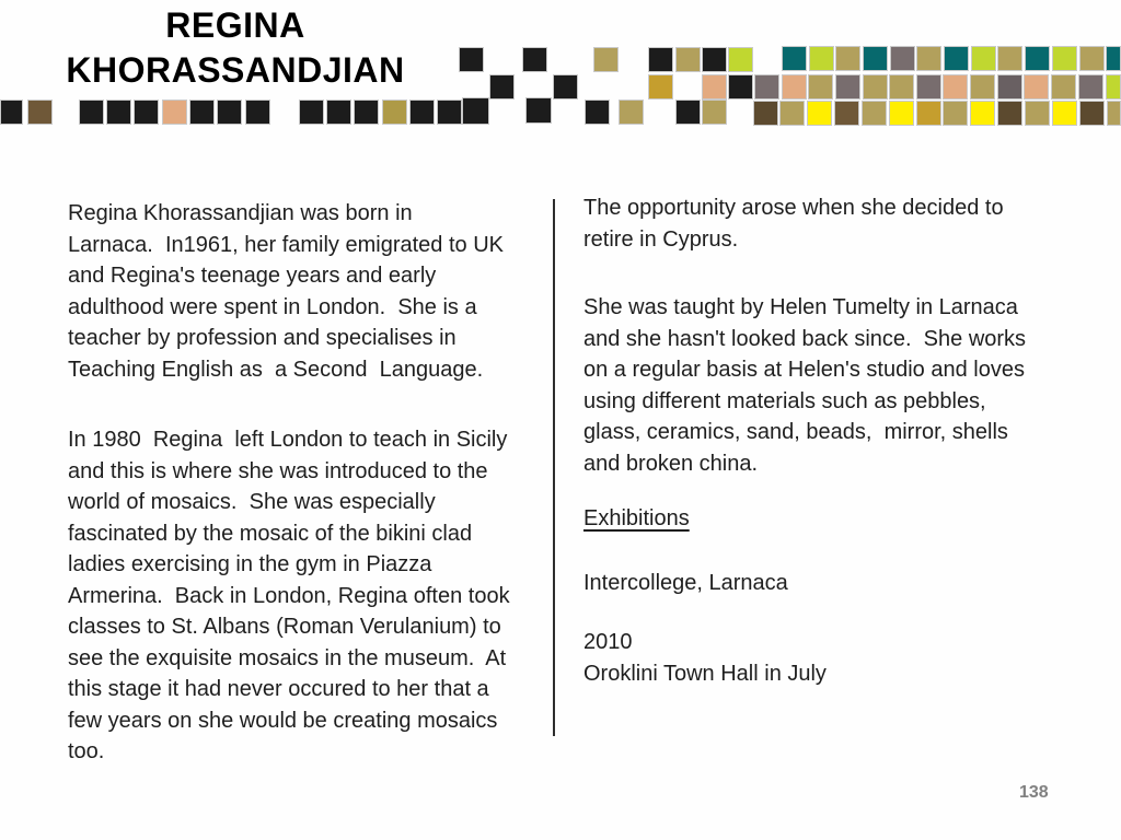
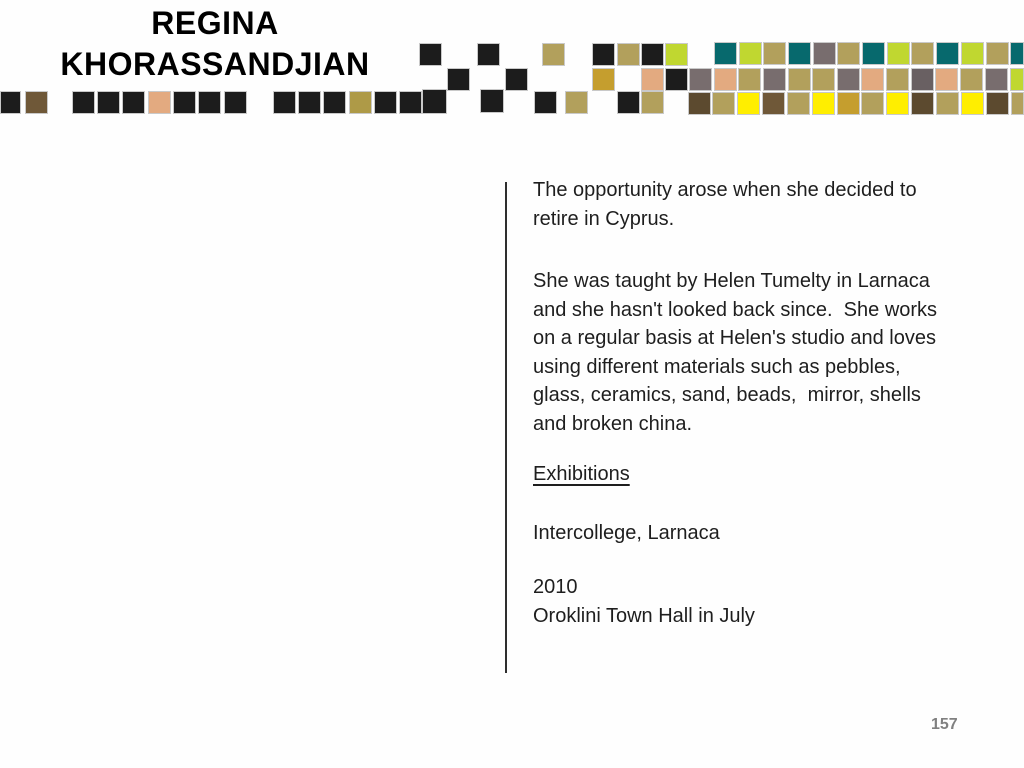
  REGINA
  KHORASSANDJIAN
- Regina Khorassandjian was born in
- Larnaca. In1961, her family emigrated to UK
- and Regina's teenage years and early
- adulthood were spent in London. She is a
- teacher by profession and specialises in
- Teaching English as a Second Language.
- In 1980 Regina left London to teach in Sicily
- and this is where she was introduced to the
- world of mosaics. She was especially
- fascinated by the mosaic of the bikini clad
- ladies exercising in the gym in Piazza
- Armerina. Back in London, Regina often took
- classes to St. Albans (Roman Verulanium) to
- see the exquisite mosaics in the museum. At
- this stage it had never occured to her that a
- few years on she would be creating mosaics
- too.
  The opportunity arose when she decided to
  retire in Cyprus.
  She was taught by Helen Tumelty in Larnaca
  and she hasn't looked back since. She works
  on a regular basis at Helen's studio and loves
  using different materials such as pebbles,
  glass, ceramics, sand, beads, mirror, shells
  and broken china.
  Exhibitions
  Intercollege, Larnaca
  2010
  Oroklini Town Hall in July
- 138
+ 157
